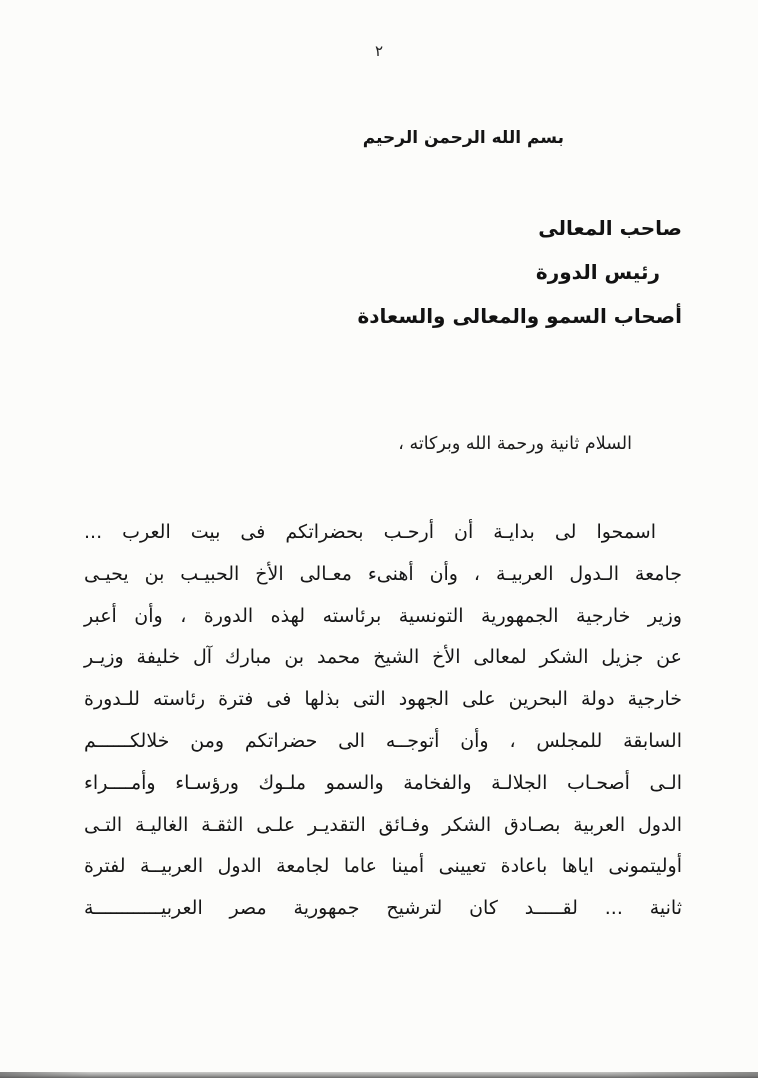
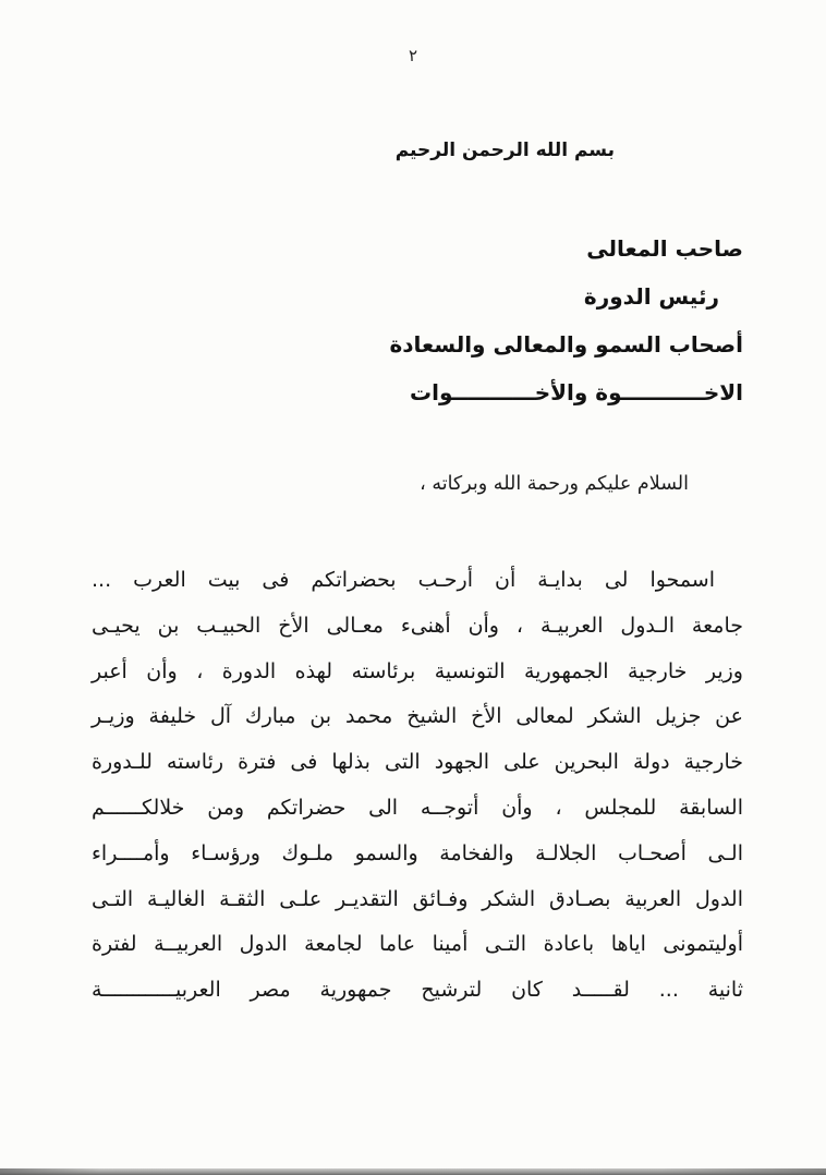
  ٢
  بسم الله الرحمن الرحيم
  صاحب المعالى
  رئيس الدورة
  أصحاب السمو والمعالى والسعادة
+ الاخـــــــــــوة والأخـــــــــــوات
- السلام ثانية ورحمة الله وبركاته ،
+ السلام عليكم ورحمة الله وبركاته ،
  اسمحوا لى بدايـة أن أرحـب بحضراتكم فى بيت العرب ...
  جامعة الـدول العربيـة ، وأن أهنىء معـالى الأخ الحبيـب بن يحيـى
  وزير خارجية الجمهورية التونسية برئاسته لهذه الدورة ، وأن أعبر
  عن جزيل الشكر لمعالى الأخ الشيخ محمد بن مبارك آل خليفة وزيـر
  خارجية دولة البحرين على الجهود التى بذلها فى فترة رئاسته للـدورة
  السابقة للمجلس ، وأن أتوجــه الى حضراتكم ومن خلالكــــــم
  الـى أصحـاب الجلالـة والفخامة والسمو ملـوك ورؤسـاء وأمــــراء
  الدول العربية بصـادق الشكر وفـائق التقديـر علـى الثقـة الغاليـة التـى
- أوليتمونى اياها باعادة تعيينى أمينا عاما لجامعة الدول العربيــة لفترة
+ أوليتمونى اياها باعادة التـى أمينا عاما لجامعة الدول العربيــة لفترة
  ثانية ... لقـــــد كان لترشيح جمهورية مصر العربيــــــــــــة
